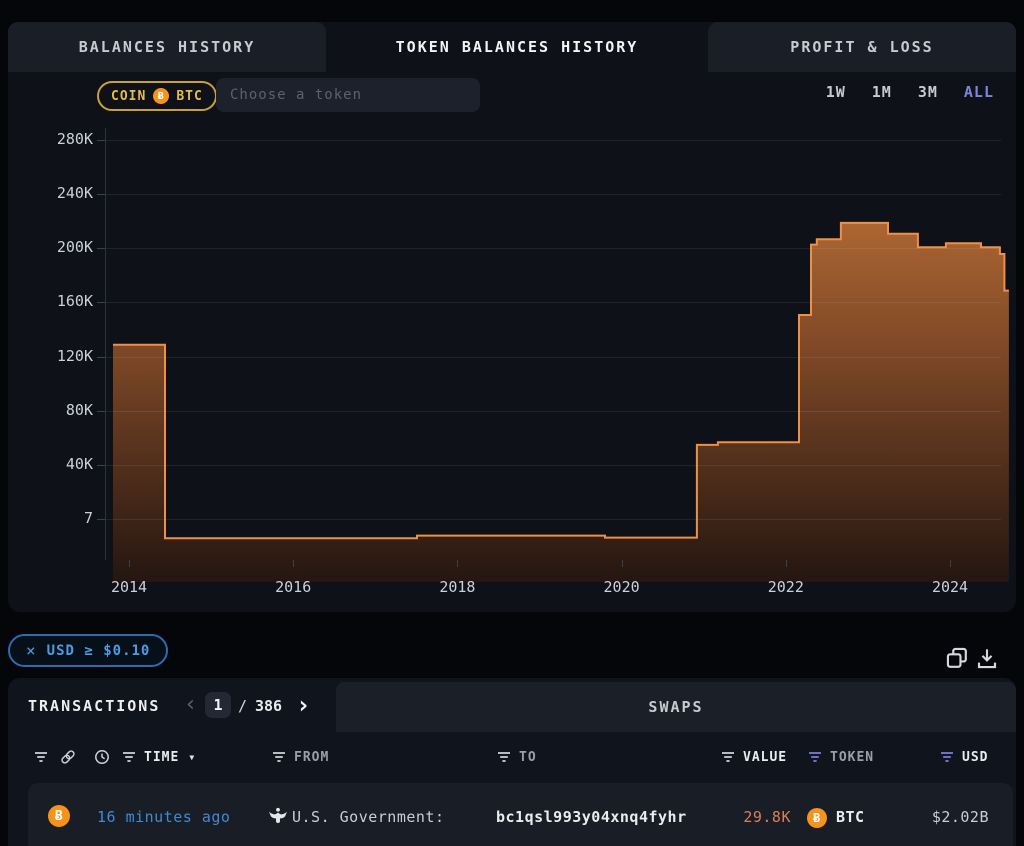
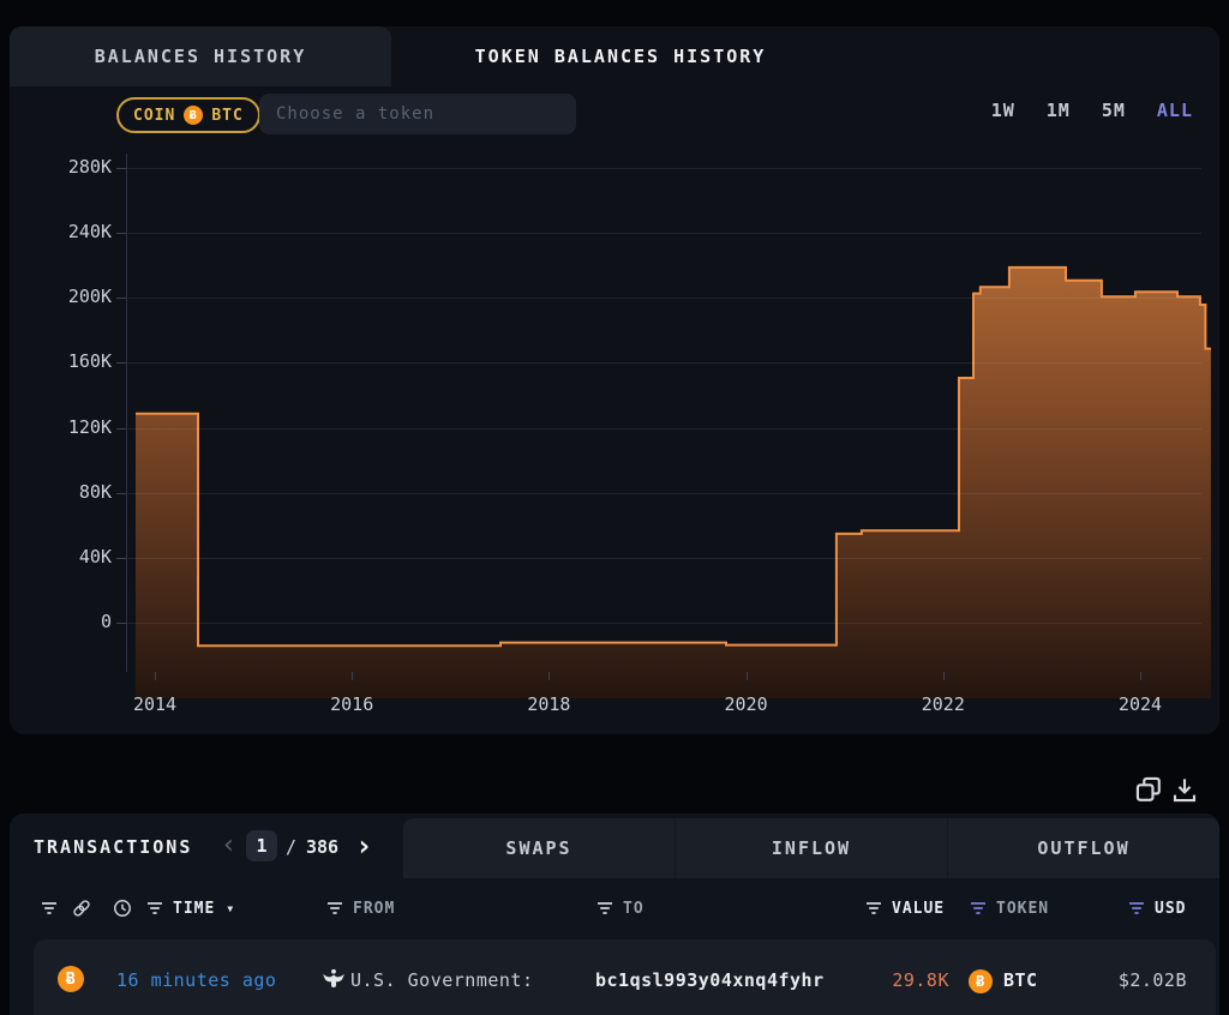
  BALANCES HISTORY
  TOKEN BALANCES HISTORY
- PROFIT & LOSS
  COIN
  Ƀ
  BTC
  Choose a token
  1W
  1M
- 3M
+ 5M
  ALL
  280K
  240K
  200K
  160K
  120K
  80K
  40K
- 7
+ 0
  2014
  2016
  2018
  2020
  2022
  2024
- ×
- USD ≥ $0.10
  TRANSACTIONS
  ‹
  1
  /
  386
  ›
  SWAPS
+ INFLOW
+ OUTFLOW
  TIME
  ▼
  FROM
  TO
  VALUE
  TOKEN
  USD
  Ƀ
  16 minutes ago
  U.S. Government:
  bc1qsl993y04xnq4fyhr
  29.8K
  Ƀ
  BTC
  $2.02B
